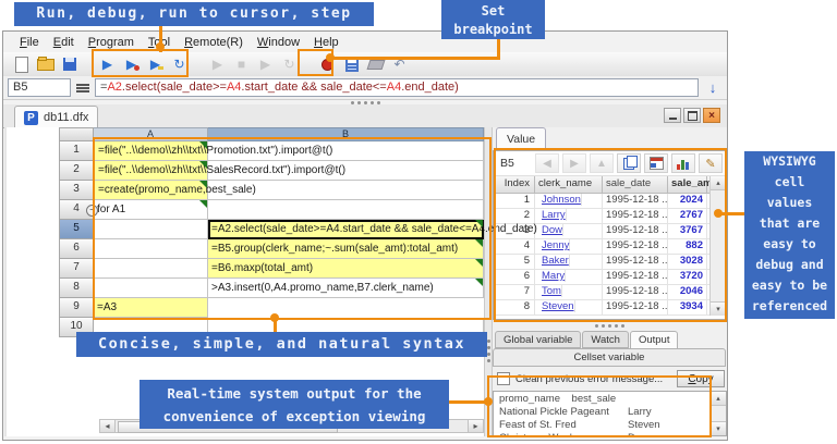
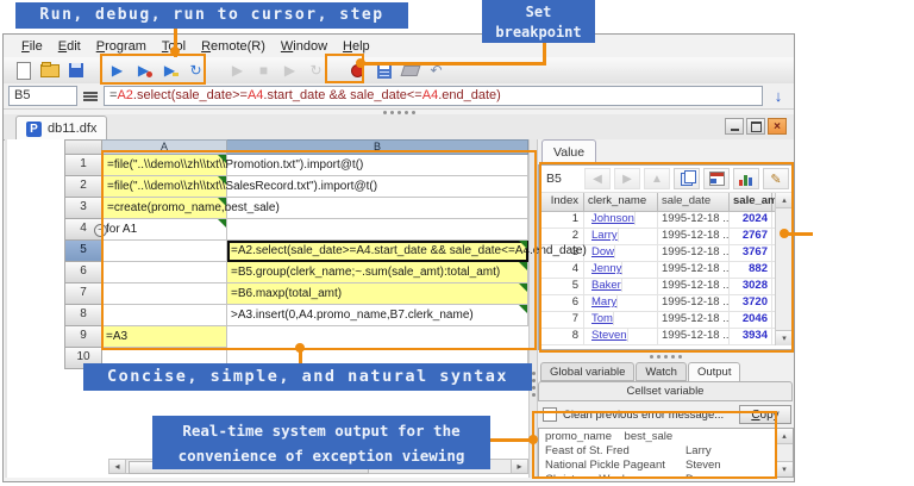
  File
  Edit
  Program
  Tol
  Remote(R)
  Window
  Help
  ▶
  ▶
  ▶
  ↻
  ▶
  ■
  ▶
  ↻
  ↶
  B5
  =A2.select(sale_date>=A4.start_date && sale_date<=A4.end_date)
  ↓
  P
  db11.dfx
  ×
  A
  B
  1
  =file("..\\demo\\zh\\txt\\Promotion.txt").import@t()
  2
  =file("..\\demo\\zh\\txt\\SalesRecord.txt").import@t()
  3
  =create(promo_name,best_sale)
  4
  −
  for A1
  5
  =A2.select(sale_date>=A4.start_date && sale_date<=A4.
  6
  =B5.group(clerk_name;~.sum(sale_amt):total_amt)
  7
  =B6.maxp(total_amt)
  8
  >A3.insert(0,A4.promo_name,B7.clerk_name)
  9
  =A3
  10
  ◂
  ▸
  Value
  B5
  ◀
  ▶
  ▲
  ✎
  Index
  clerk_name
  sale_date
  sale_am
  1
  Johnson
  1995-12-18 ..
  2024
  2
  Larry
  1995-12-18 ..
  2767
  3
  Dow
  1995-12-18 ..
  3767
  4
  Jenny
  1995-12-18 ..
  882
  5
  Baker
  1995-12-18 ..
  3028
  6
  Mary
  1995-12-18 ..
  3720
  7
  Tom
  1995-12-18 ..
  2046
  8
  Steven
  1995-12-18 ..
  3934
  Global variable
  Watch
  Output
  Cellset variable
  Clean previous error message...
  Copy
  promo_name best_sale
- National Pickle Pageant
+ Feast of St. Fred
  Larry
- Feast of St. Fred
+ National Pickle Pageant
  Steven
  Run, debug, run to cursor, step
  Set
  breakpoint
- WYSIWYG
- cell
- values
- that are
- easy to
- debug and
- easy to be
- referenced
  Concise, simple, and natural syntax
  Real-time system output for the
  convenience of exception viewing
